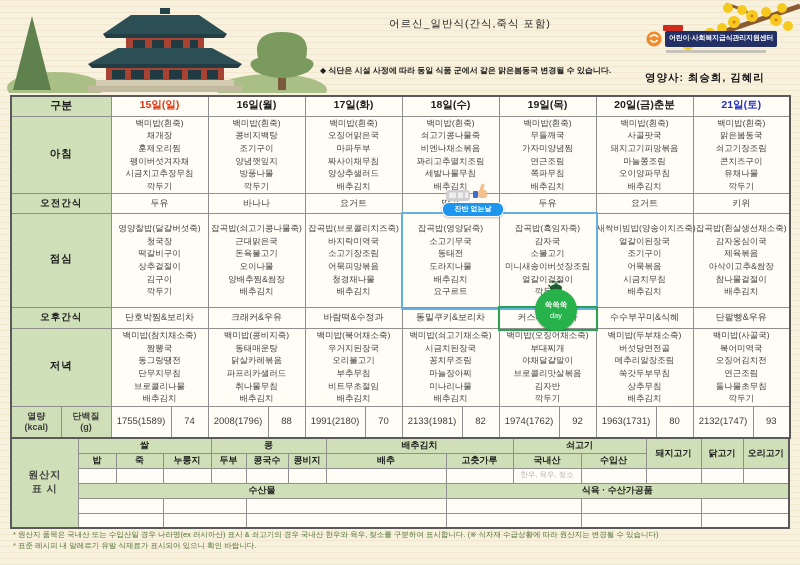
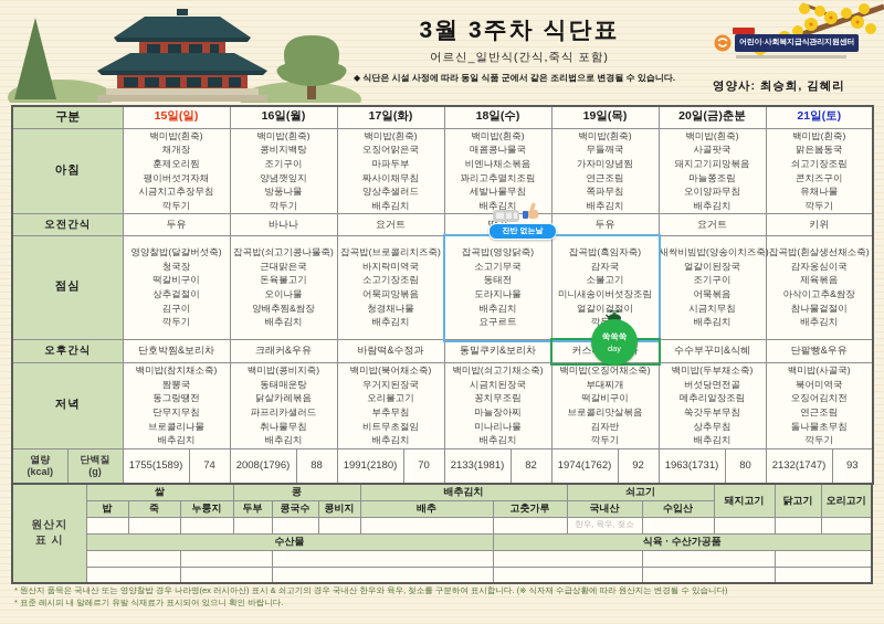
+ 3월 3주차 식단표
  어르신_일반식(간식,죽식 포함)
- ◆ 식단은 시설 사정에 따라 동일 식품 군에서 같은 맑은봄동국 변경될 수 있습니다.
+ ◆ 식단은 시설 사정에 따라 동일 식품 군에서 같은 조리법으로 변경될 수 있습니다.
  영양사: 최승희, 김혜리
  구분	15일(일)	16일(월)	17일(화)	18일(수)	19일(목)	20일(금)춘분	21일(토)
- 아침	백미밥(흰죽) 채개장 훈제오리찜 팽이버섯겨자채 시금치고추장무침 깍두기	백미밥(흰죽) 콩비지백탕 조기구이 양념깻잎지 방풍나물 깍두기	백미밥(흰죽) 오징어맑은국 마파두부 짜사이채무침 양상추샐러드 배추김치	백미밥(흰죽) 쇠고기콩나물죽 비엔나채소볶음 꽈리고추멸치조림 세발나물무침 배추김치	백미밥(흰죽) 무들깨국 가자미양념찜 연근조림 쪽파무침 배추김치	백미밥(흰죽) 사골팟국 돼지고기피망볶음 마늘쫑조림 오이양파무침 배추김치	백미밥(흰죽) 맑은봄동국 쇠고기장조림 콘치즈구이 유채나물 깍두기
+ 아침	백미밥(흰죽) 채개장 훈제오리찜 팽이버섯겨자채 시금치고추장무침 깍두기	백미밥(흰죽) 콩비지백탕 조기구이 양념깻잎지 방풍나물 깍두기	백미밥(흰죽) 오징어맑은국 마파두부 짜사이채무침 양상추샐러드 배추김치	백미밥(흰죽) 매콤콩나물국 비엔나채소볶음 꽈리고추멸치조림 세발나물무침 배추김치	백미밥(흰죽) 무들깨국 가자미양념찜 연근조림 쪽파무침 배추김치	백미밥(흰죽) 사골팟국 돼지고기피망볶음 마늘쫑조림 오이양파무침 배추김치	백미밥(흰죽) 맑은봄동국 쇠고기장조림 콘치즈구이 유채나물 깍두기
  오전간식	두유	바나나	요거트		두유	요거트	키위
  점심	영양찰밥(달걀버섯죽) 청국장 떡갈비구이 상추겉절이 김구이 깍두기	잡곡밥(쇠고기콩나물죽) 근대맑은국 돈육불고기 오이나물 양배추찜&쌈장 배추김치	잡곡밥(브로콜리치즈죽) 바지락미역국 소고기장조림 어묵피망볶음 청경채나물 배추김치	잡곡밥(영양닭죽) 소고기무국 동태전 도라지나물 배추김치 요구르트	잡곡밥(흑임자죽) 감자국 소불고기 미니새송이버섯장조림 얼갈이겉절이 깍	새싹비빔밥(양송이치즈죽) 얼갈이된장국 조기구이 어묵볶음 시금치무침 배추김치	잡곡밥(흰살생선채소죽) 감자옹심이국 제육볶음 아삭이고추&쌈장 참나물겉절이 배추김치
  오후간식	단호박찜&보리차	크래커&우유	바람떡&수정과	통밀쿠키&보리차	커스	수수부꾸미&식혜	단팥빵&우유
- 저녁	백미밥(참치채소죽) 짬뽕국 동그랑땡전 단무지무침 브로콜리나물 배추김치	백미밥(콩비지죽) 동태매운탕 닭살카레볶음 파프리카샐러드 취나물무침 배추김치	백미밥(북어채소죽) 우거지된장국 오리불고기 부추무침 비트무초절임 배추김치	백미밥(쇠고기채소죽) 시금치된장국 꽁치무조림 마늘장아찌 미나리나물 배추김치	백미밥(오징어채소죽) 부대찌개 야채달걀말이 브로콜리맛살볶음 김자반 깍두기	백미밥(두부채소죽) 버섯당면전골 메추리알장조림 쑥갓두부무침 상추무침 배추김치	백미밥(사골국) 북어미역국 오징어김치전 연근조림 돌나물초무침 깍두기
+ 저녁	백미밥(참치채소죽) 짬뽕국 동그랑땡전 단무지무침 브로콜리나물 배추김치	백미밥(콩비지죽) 동태매운탕 닭살카레볶음 파프리카샐러드 취나물무침 배추김치	백미밥(북어채소죽) 우거지된장국 오리불고기 부추무침 비트무초절임 배추김치	백미밥(쇠고기채소죽) 시금치된장국 꽁치무조림 마늘장아찌 미나리나물 배추김치	백미밥(오징어채소죽) 부대찌개 떡갈비구이 브로콜리맛살볶음 김자반 깍두기	백미밥(두부채소죽) 버섯당면전골 메추리알장조림 쑥갓두부무침 상추무침 배추김치	백미밥(사골국) 북어미역국 오징어김치전 연근조림 돌나물초무침 깍두기
  열량 (kcal)	단백질 (g)	1755(1589)	74	2008(1796)	88	1991(2180)	70	2133(1981)	82	1974(1762)	92	1963(1731)	80	2132(1747)	93
  원산지 표 시	쌀	콩	배추김치	쇠고기	돼지고기	닭고기	오리고기
  밥	죽	누룽지	두부	콩국수	콩비지	배추	고춧가루	국내산	수입산
  								한우, 육우, 젖소
  수산물	식육 · 수산가공품
  쑥쑥쑥
  day
- * 원산지 품목은 국내산 또는 수입산일 경우 나라명(ex 러시아산) 표시 & 쇠고기의 경우 국내산 한우와 육우, 젖소를 구분하여 표시합니다. (※ 식자재 수급상황에 따라 원산지는 변경될 수 있습니다)
+ * 원산지 품목은 국내산 또는 영양찰밥 경우 나라명(ex 러시아산) 표시 & 쇠고기의 경우 국내산 한우와 육우, 젖소를 구분하여 표시합니다. (※ 식자재 수급상황에 따라 원산지는 변경될 수 있습니다)
  * 표준 레시피 내 알레르기 유발 식재료가 표시되어 있으니 확인 바랍니다.
